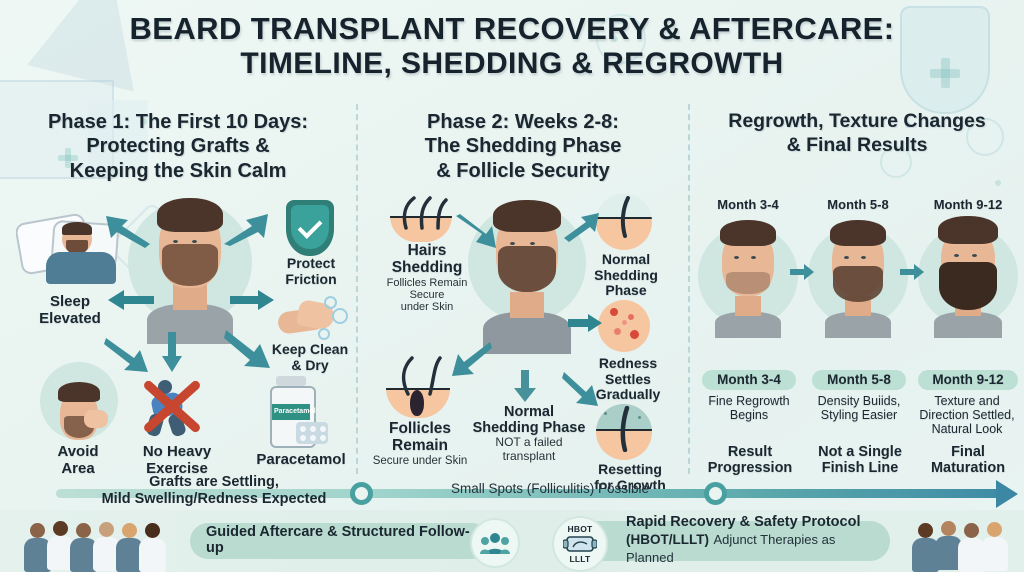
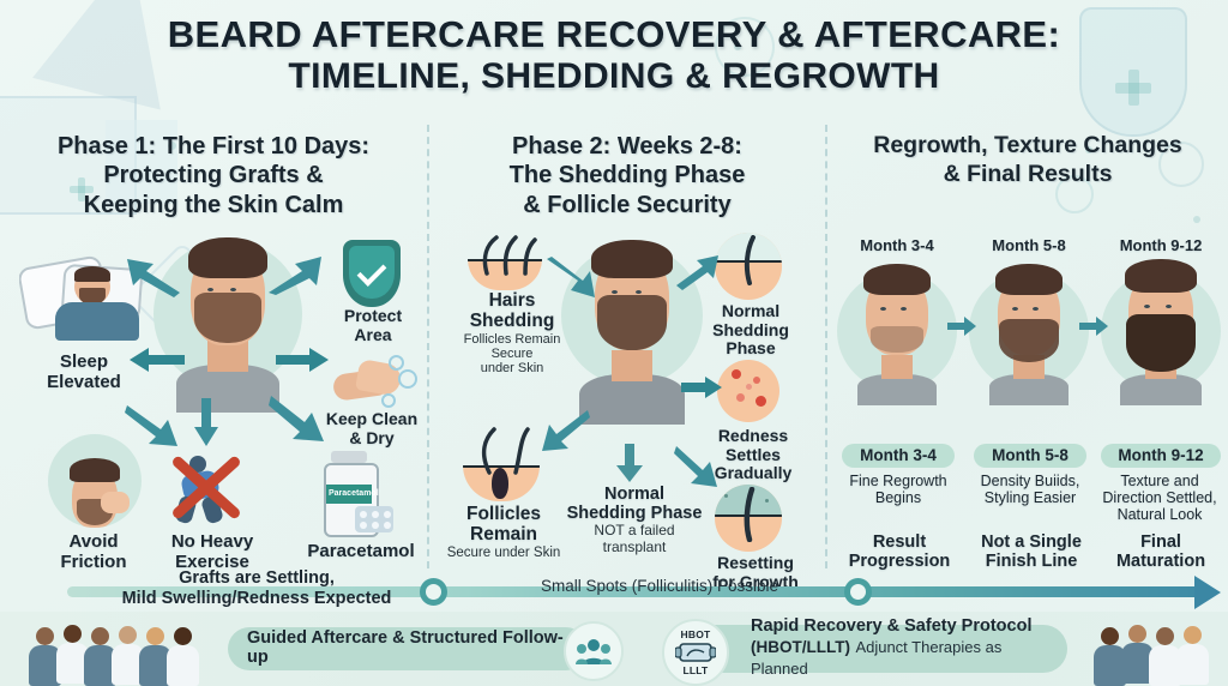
- BEARD TRANSPLANT RECOVERY & AFTERCARE:
+ BEARD AFTERCARE RECOVERY & AFTERCARE:
  TIMELINE, SHEDDING & REGROWTH
  Phase 1: The First 10 Days:
  Protecting Grafts &
  Keeping the Skin Calm
  Sleep
  Elevated
  Avoid
- Area
+ Friction
  No Heavy
  Exercise
  Protect
- Friction
+ Area
  Keep Clean
  & Dry
  Paracetamol
  Phase 2: Weeks 2-8:
  The Shedding Phase
  & Follicle Security
  Hairs
  Shedding
  Follicles Remain
  Secure
  under Skin
  Follicles
  Remain
  Secure under Skin
  Normal
  Shedding Phase
  NOT a failed
  transplant
  Normal
  Shedding
  Phase
  Redness
  Settles
  Gradually
  Resetting
  for Growth
  Regrowth, Texture Changes
  & Final Results
  Month 3-4
  Month 5-8
  Month 9-12
  Month 3-4
  Month 5-8
  Month 9-12
  Fine Regrowth
  Begins
  Density Buiids,
  Styling Easier
  Texture and
  Direction Settled,
  Natural Look
  Result
  Progression
  Not a Single
  Finish Line
  Final
  Maturation
  Grafts are Settling,
  Mild Swelling/Redness Expected
  Small Spots (Folliculitis) Possible
  Guided Aftercare & Structured Follow-up
  Rapid Recovery & Safety Protocol
  (HBOT/LLLT) Adjunct Therapies as Planned
  HBOT
  LLLT
